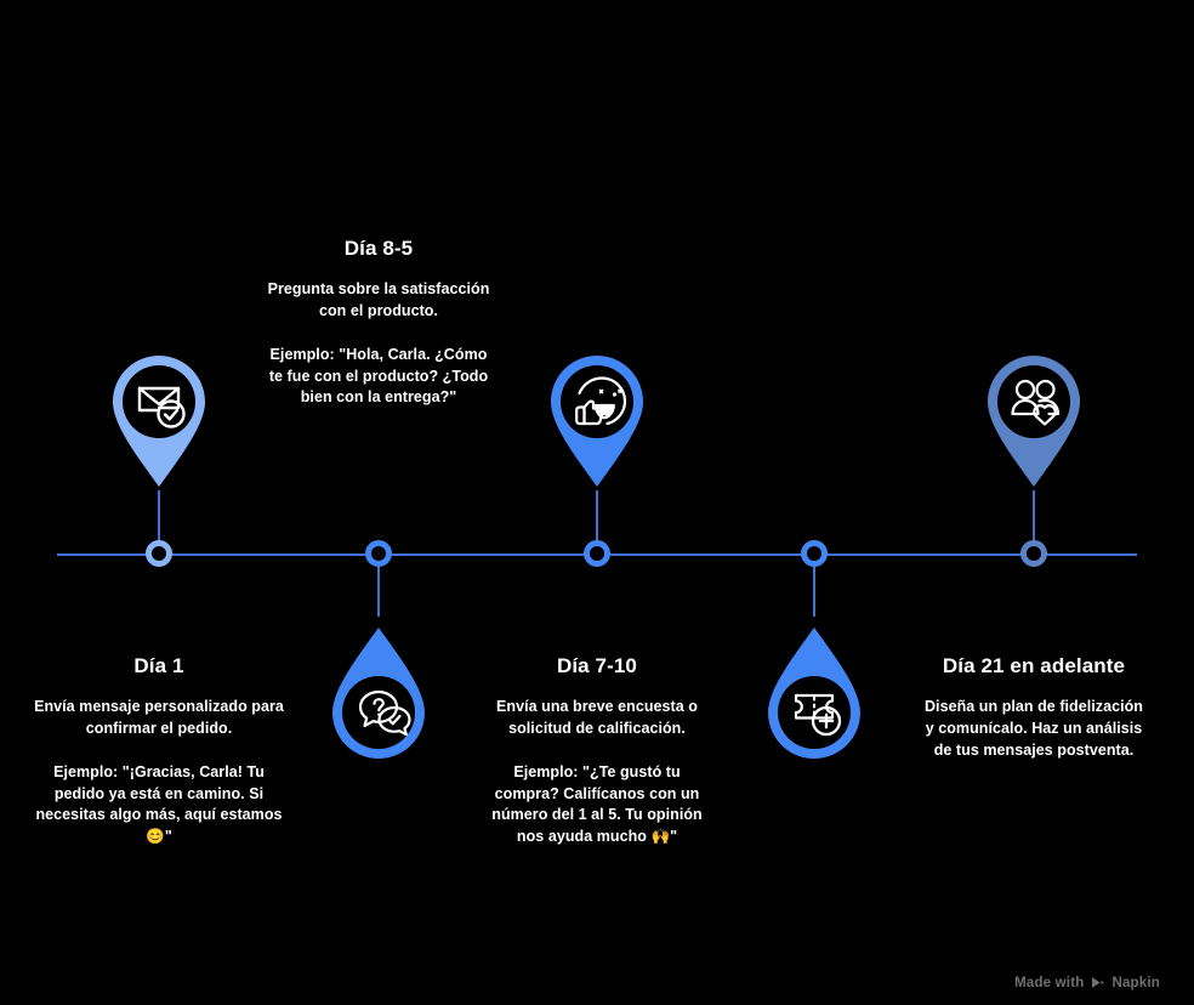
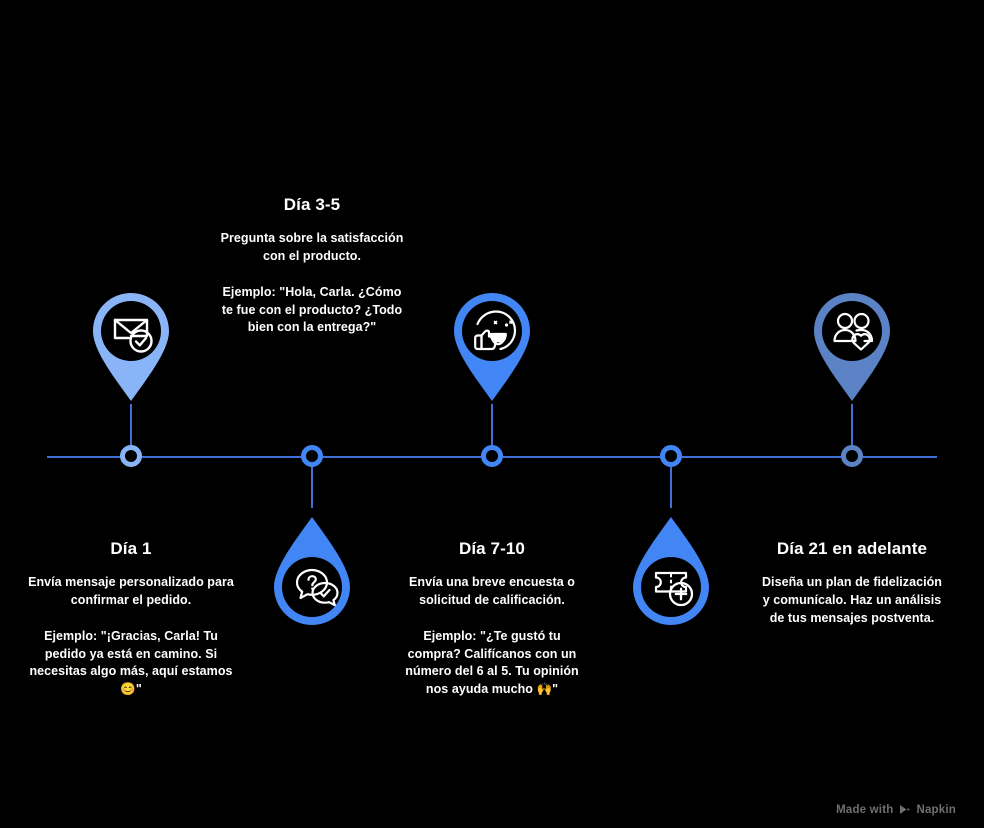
  Día 1
  Envía mensaje personalizado para confirmar el pedido.
  Ejemplo: "¡Gracias, Carla! Tu pedido ya está en camino. Si necesitas algo más, aquí estamos 😊"
- Día 8-5
+ Día 3-5
  Pregunta sobre la satisfacción con el producto.
  Ejemplo: "Hola, Carla. ¿Cómo te fue con el producto? ¿Todo bien con la entrega?"
  Día 7-10
  Envía una breve encuesta o solicitud de calificación.
- Ejemplo: "¿Te gustó tu compra? Califícanos con un número del 1 al 5. Tu opinión nos ayuda mucho 🙌"
+ Ejemplo: "¿Te gustó tu compra? Califícanos con un número del 6 al 5. Tu opinión nos ayuda mucho 🙌"
  Día 21 en adelante
  Diseña un plan de fidelización y comunícalo. Haz un análisis de tus mensajes postventa.
  Made with
  Napkin
